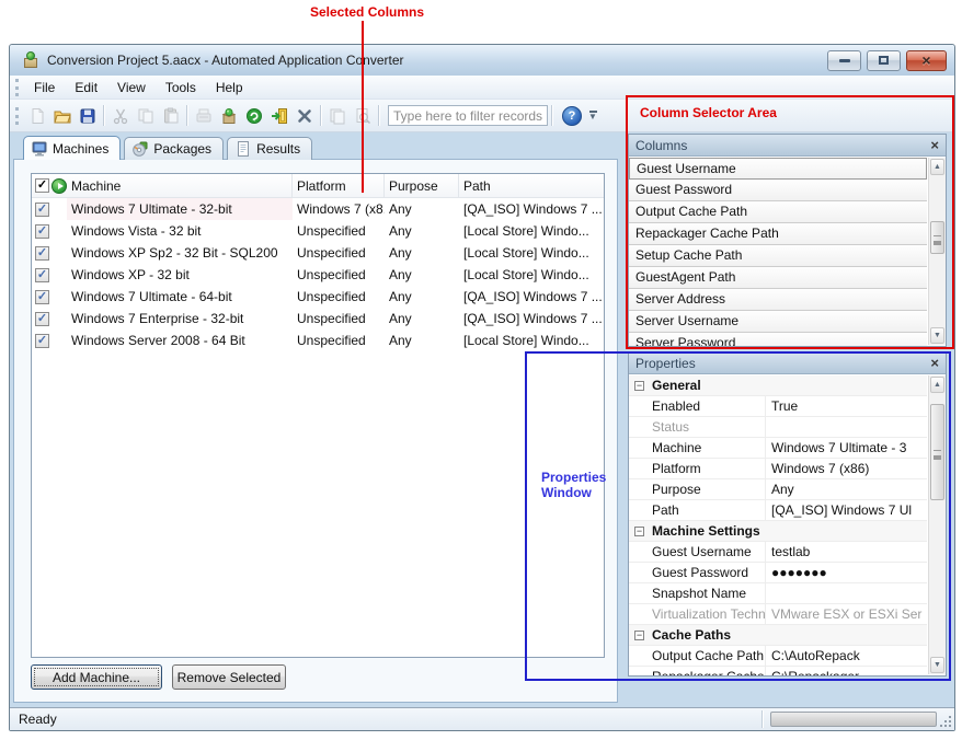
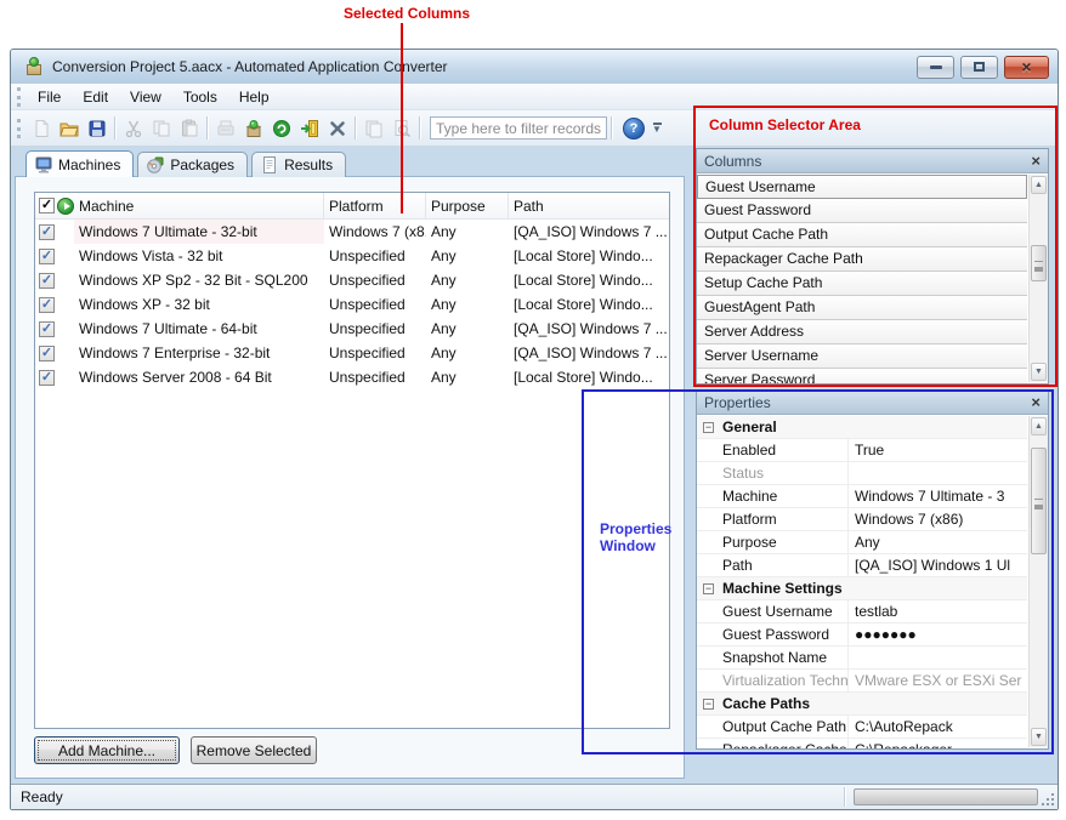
  Conversion Project 5.aacx - Automated Application Converter
  ×
  File
  Edit
  View
  Tools
  Help
  Type here to filter records
  ?
  ▼
  Machines
  Packages
  Results
  Machine
  Platform
  Purpose
  Path
  Windows 7 Ultimate - 32-bit
  Windows 7 (x8
  Any
  [QA_ISO] Windows 7 ...
  Windows Vista - 32 bit
  Unspecified
  Any
  [Local Store] Windo...
  Windows XP Sp2 - 32 Bit - SQL200
  Unspecified
  Any
  [Local Store] Windo...
  Windows XP - 32 bit
  Unspecified
  Any
  [Local Store] Windo...
  Windows 7 Ultimate - 64-bit
  Unspecified
  Any
  [QA_ISO] Windows 7 ...
  Windows 7 Enterprise - 32-bit
  Unspecified
  Any
  [QA_ISO] Windows 7 ...
  Windows Server 2008 - 64 Bit
  Unspecified
  Any
  [Local Store] Windo...
  Add Machine...
  Remove Selected
  Columns
  ×
  Guest Username
  Guest Password
  Output Cache Path
  Repackager Cache Path
  Setup Cache Path
  GuestAgent Path
  Server Address
  Server Username
  Server Password
  Properties
  ×
  −
  General
  Enabled
  True
  Status
  Machine
  Windows 7 Ultimate - 3
  Platform
  Windows 7 (x86)
  Purpose
  Any
  Path
- [QA_ISO] Windows 7 Ul
+ [QA_ISO] Windows 1 Ul
  −
  Machine Settings
  Guest Username
  testlab
  Guest Password
  ●●●●●●●
  Snapshot Name
  Virtualization Techn
  VMware ESX or ESXi Ser
  −
  Cache Paths
  Output Cache Path
  C:\AutoRepack
  Ready
  Selected Columns
  Column Selector Area
  Properties
  Window
